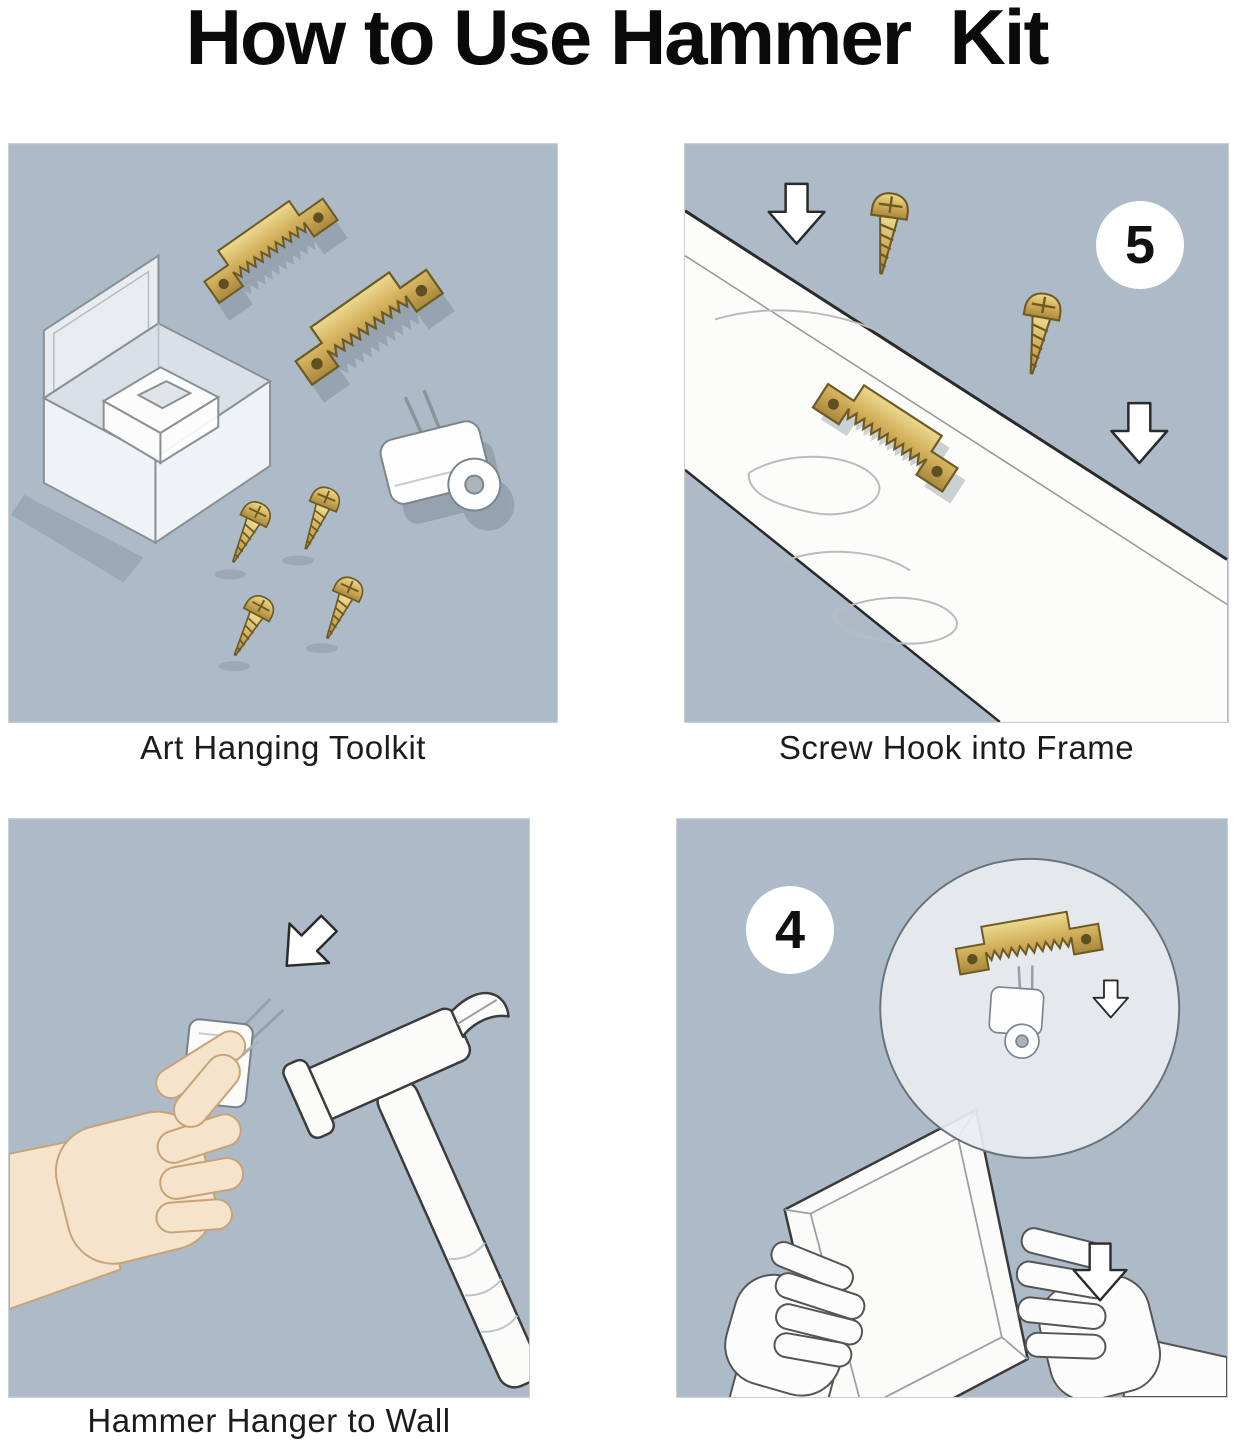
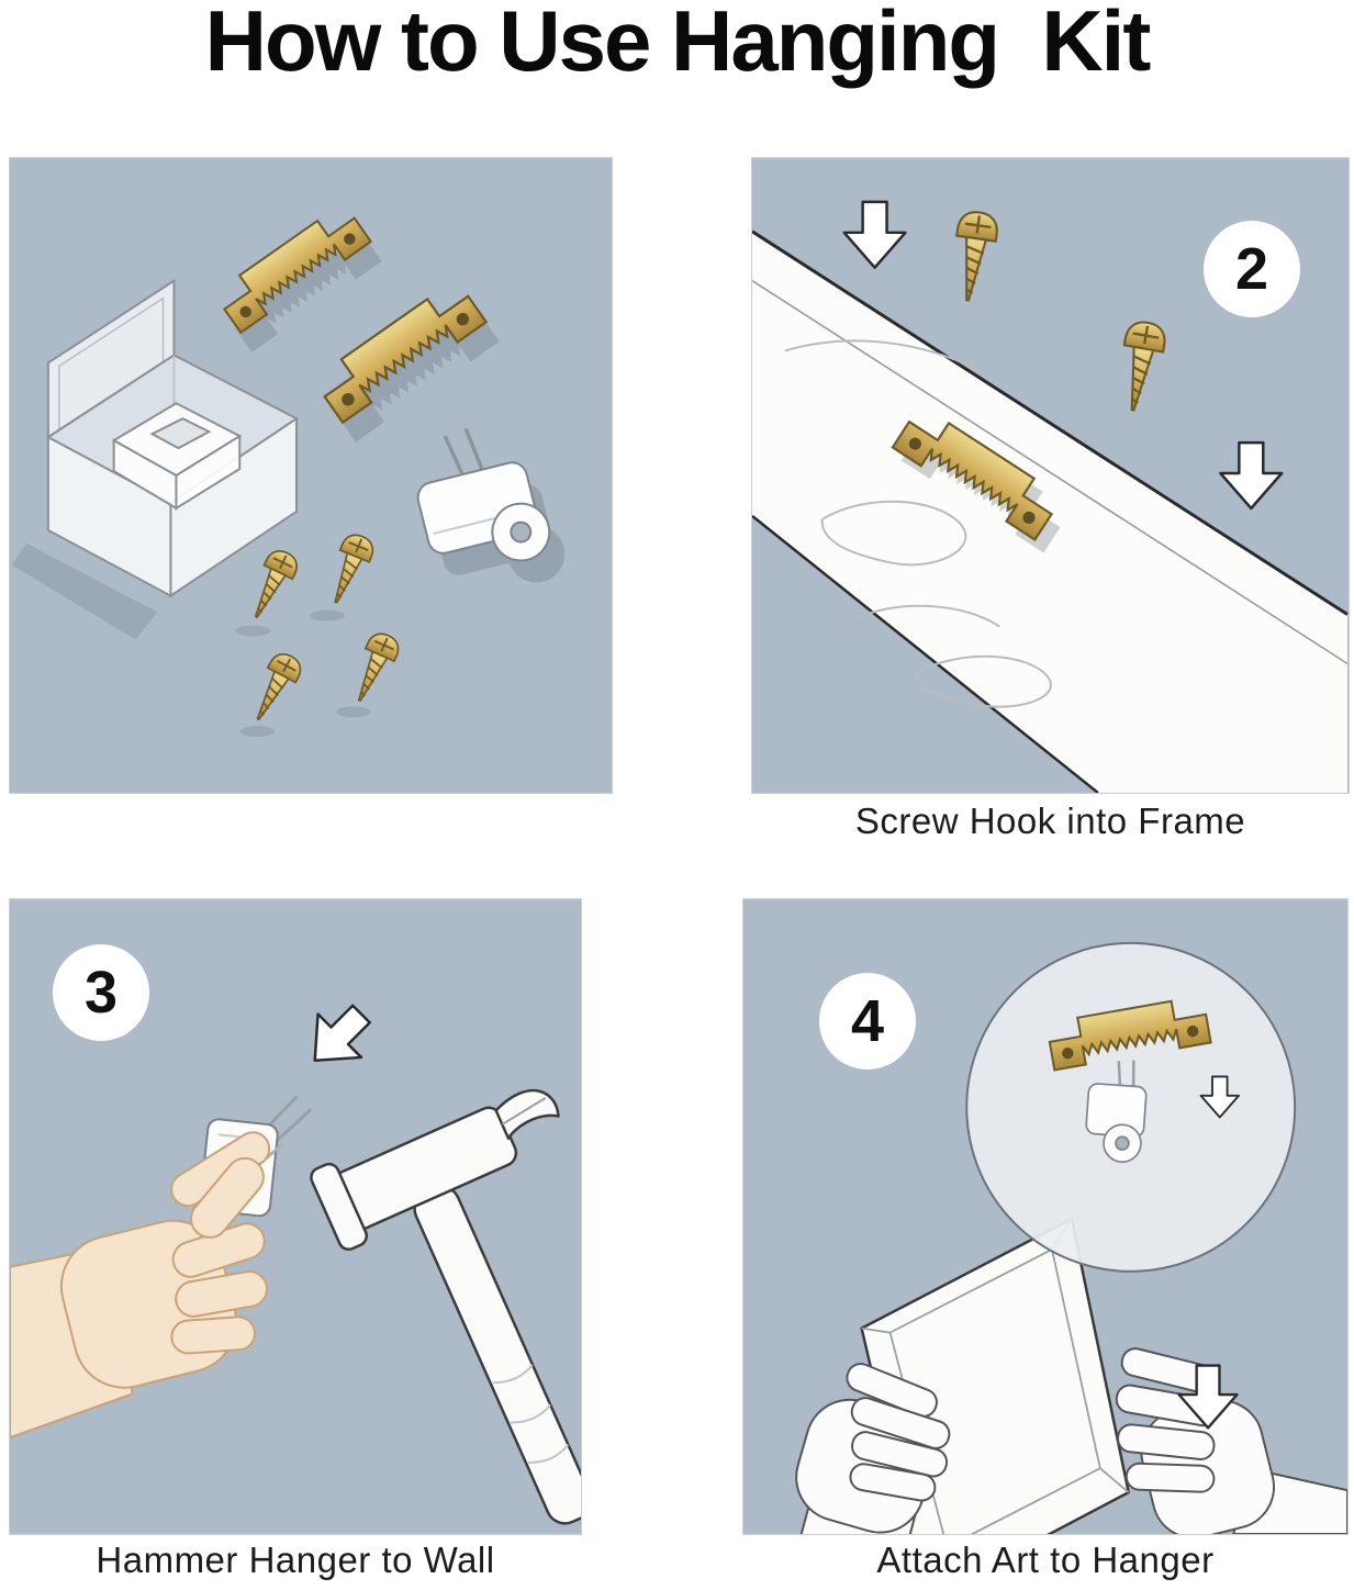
- How to Use Hammer Kit
+ How to Use Hanging Kit
- 5
+ 2
+ 3
  4
- Art Hanging Toolkit
  Screw Hook into Frame
  Hammer Hanger to Wall
+ Attach Art to Hanger
